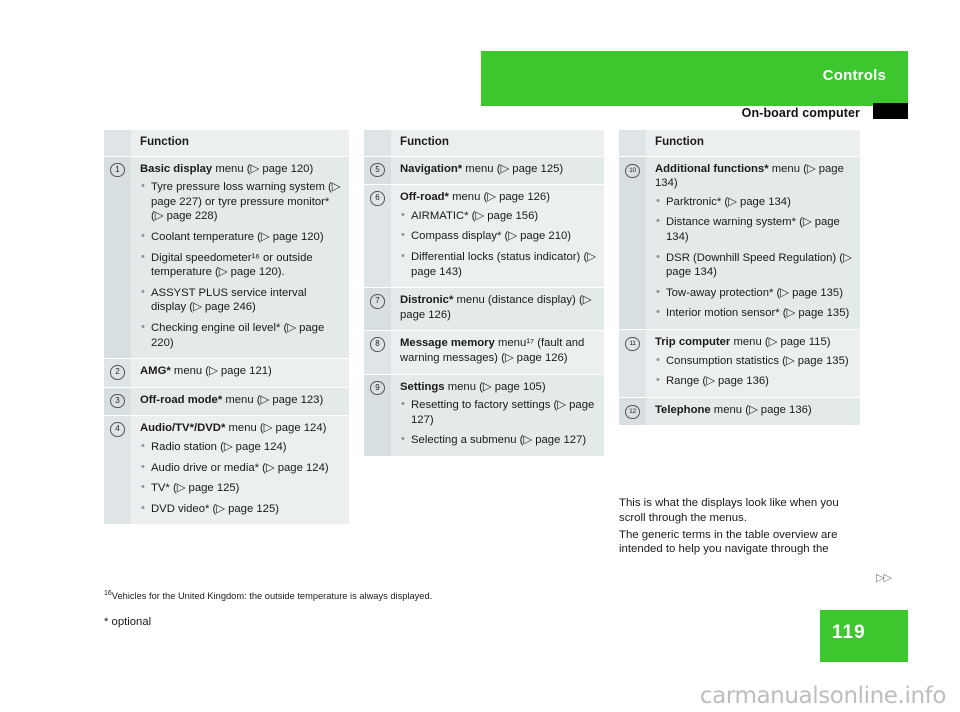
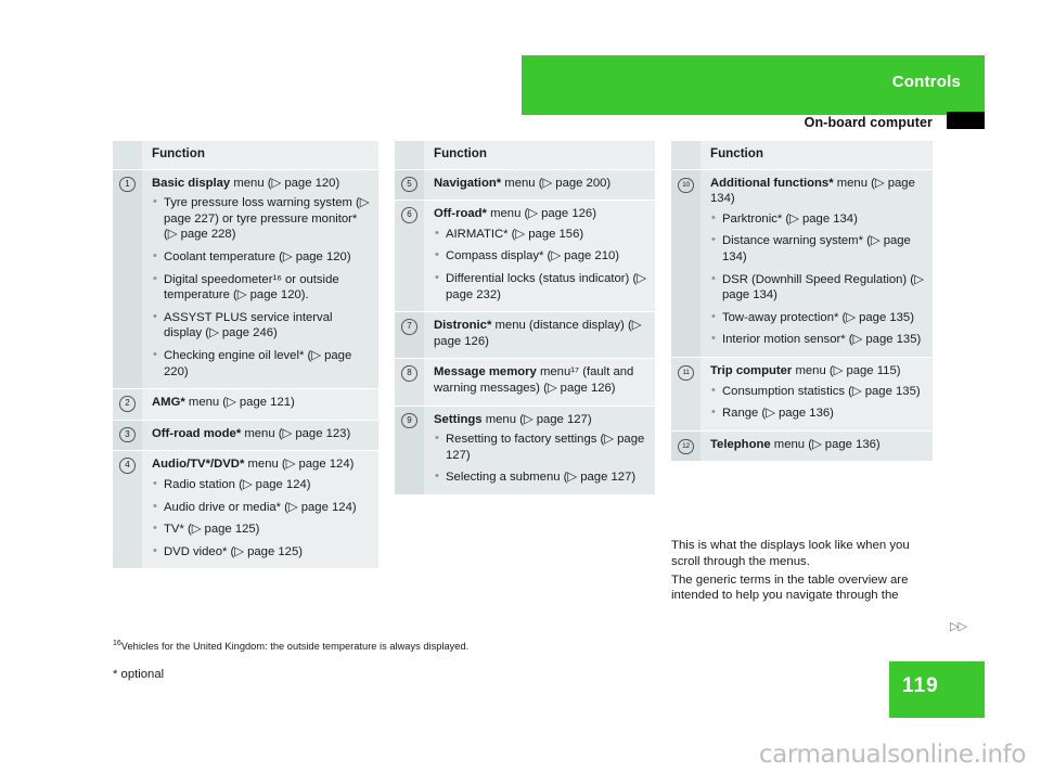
  Controls
  On-board computer
  Function
  1
  Basic display menu (▷ page 120)
  Tyre pressure loss warning system (▷ page 227) or tyre pressure monitor* (▷ page 228)
  Coolant temperature (▷ page 120)
  Digital speedometer¹⁶ or outside temperature (▷ page 120).
  ASSYST PLUS service interval display (▷ page 246)
  Checking engine oil level* (▷ page 220)
  2
  AMG* menu (▷ page 121)
  3
  Off-road mode* menu (▷ page 123)
  4
  Audio/TV*/DVD* menu (▷ page 124)
  Radio station (▷ page 124)
  Audio drive or media* (▷ page 124)
  TV* (▷ page 125)
  DVD video* (▷ page 125)
  Function
  5
- Navigation* menu (▷ page 125)
+ Navigation* menu (▷ page 200)
  6
  Off-road* menu (▷ page 126)
  AIRMATIC* (▷ page 156)
  Compass display* (▷ page 210)
- Differential locks (status indicator) (▷ page 143)
+ Differential locks (status indicator) (▷ page 232)
  7
  Distronic* menu (distance display) (▷ page 126)
  8
  Message memory menu¹⁷ (fault and warning messages) (▷ page 126)
  9
- Settings menu (▷ page 105)
+ Settings menu (▷ page 127)
  Resetting to factory settings (▷ page 127)
  Selecting a submenu (▷ page 127)
  Function
  Additional functions* menu (▷ page 134)
  Parktronic* (▷ page 134)
  Distance warning system* (▷ page 134)
  DSR (Downhill Speed Regulation) (▷ page 134)
  Tow-away protection* (▷ page 135)
  Interior motion sensor* (▷ page 135)
  Trip computer menu (▷ page 115)
  Consumption statistics (▷ page 135)
  Range (▷ page 136)
  Telephone menu (▷ page 136)
  This is what the displays look like when you scroll through the menus.
  The generic terms in the table overview are intended to help you navigate through the
  ▷▷
  Vehicles for the United Kingdom: the outside temperature is always displayed.
  * optional
  119
  carmanualsonline.info
